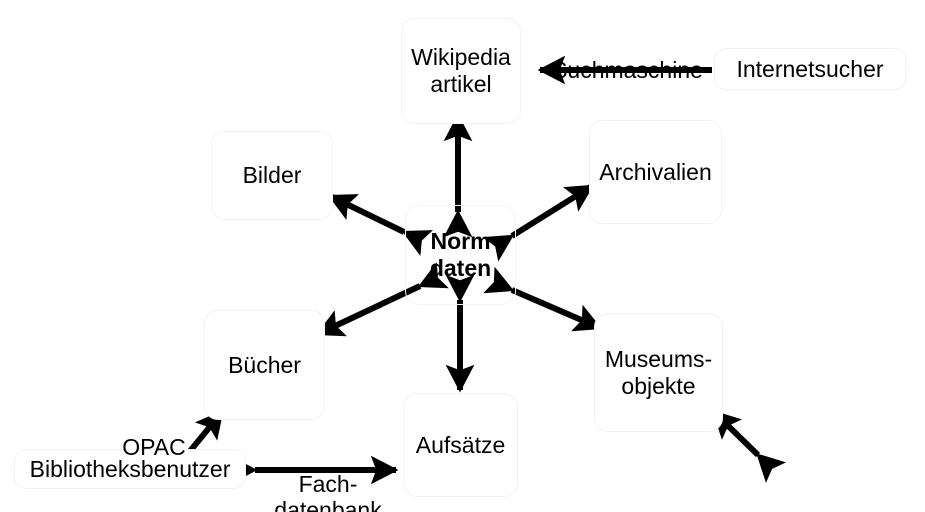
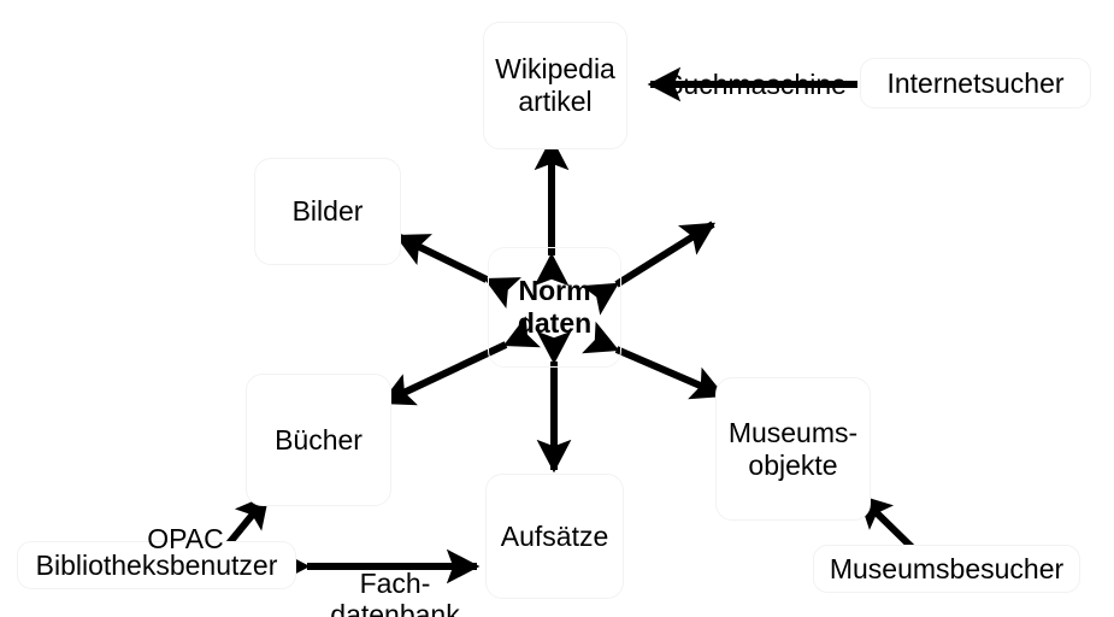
  Wikipedia
  artikel
  Internetsucher
  Bilder
- Archivalien
  Norm
  daten
  Bücher
  Museums-
  objekte
  Aufsätze
  Bibliotheksbenutzer
+ Museumsbesucher
  Suchmaschine
  OPAC
  Fach-
  datenbank
